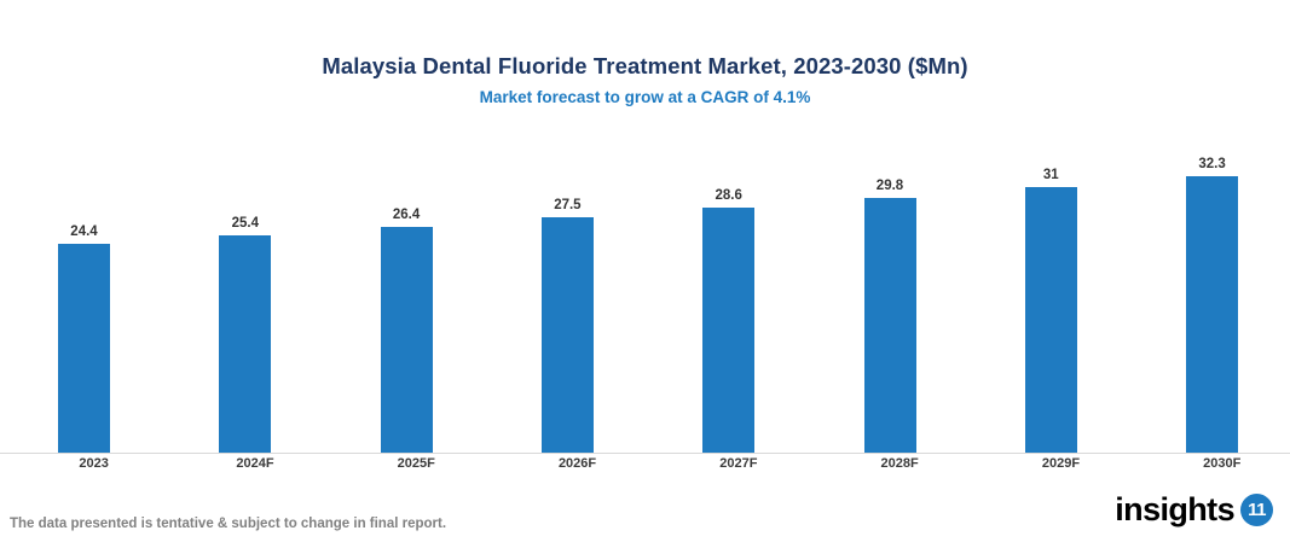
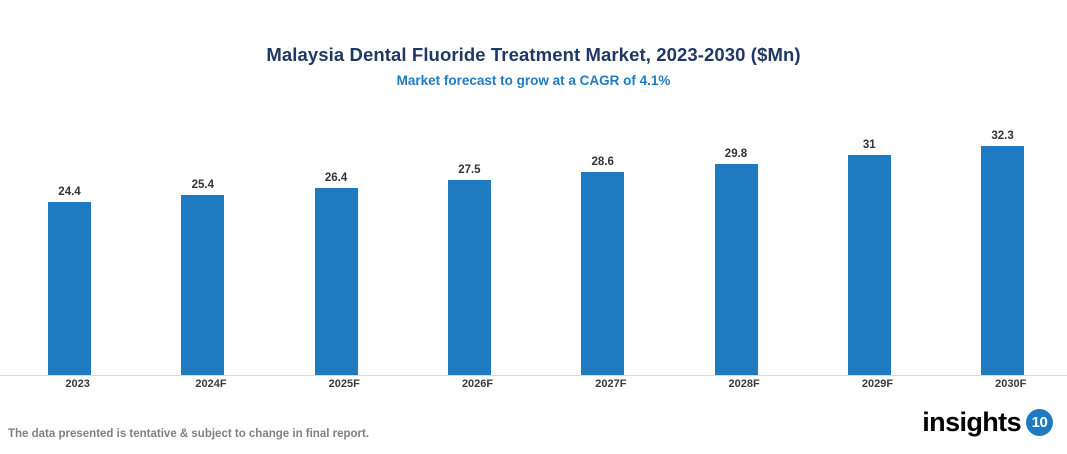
  Malaysia Dental Fluoride Treatment Market, 2023-2030 ($Mn)
  Market forecast to grow at a CAGR of 4.1%
  24.4
  25.4
  26.4
  27.5
  28.6
  29.8
  31
  32.3
  2023
  2024F
  2025F
  2026F
  2027F
  2028F
  2029F
  2030F
  The data presented is tentative & subject to change in final report.
  insights
- 11
+ 10
